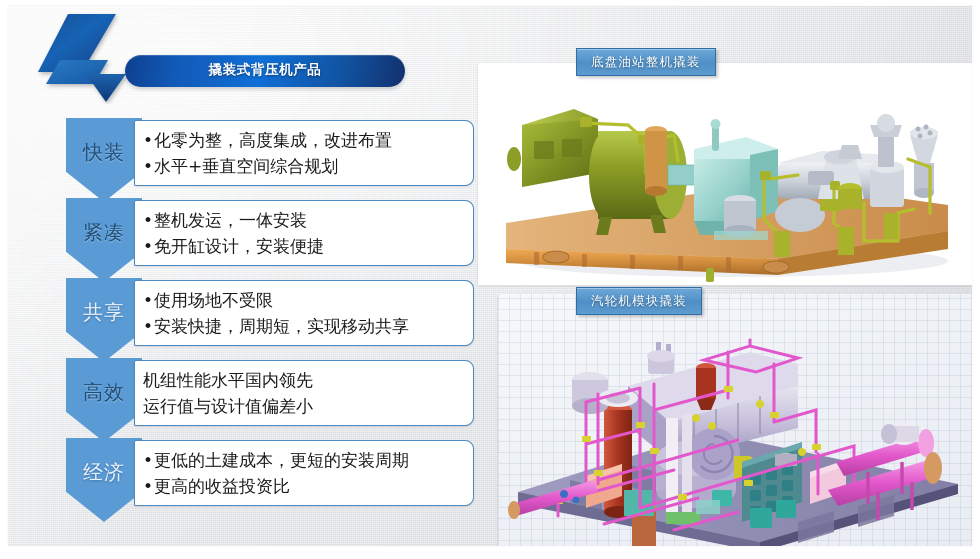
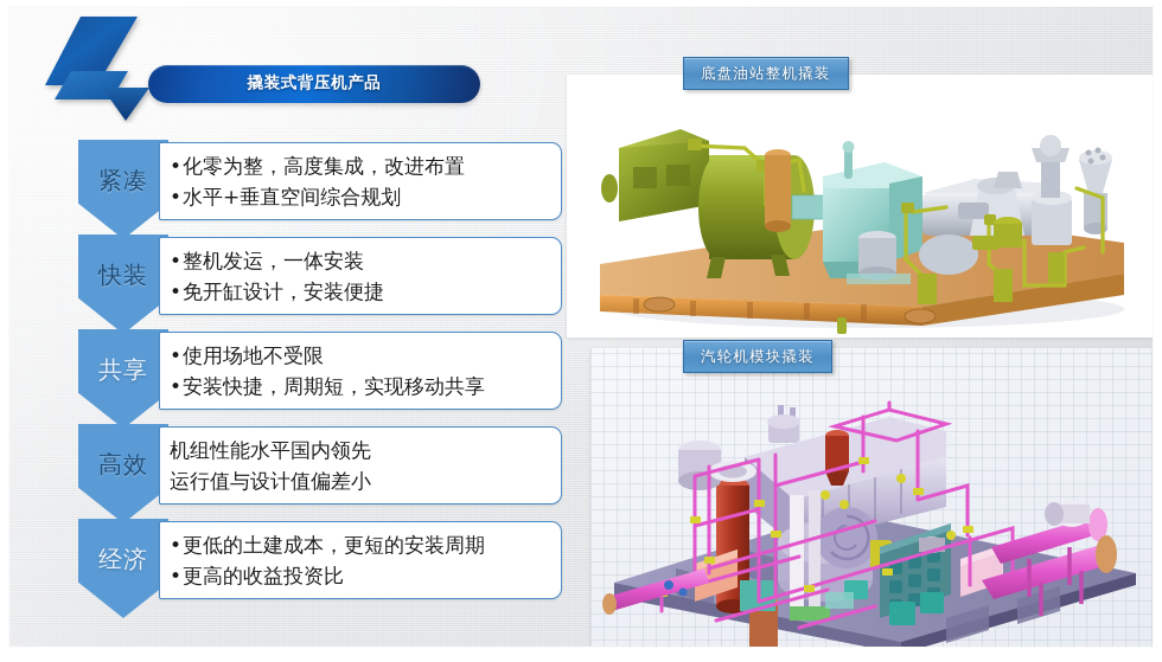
  撬装式背压机产品
- 快装
+ 紧凑
  •化零为整，高度集成，改进布置
  •水平+垂直空间综合规划
- 紧凑
+ 快装
  •整机发运，一体安装
  •免开缸设计，安装便捷
  共享
  •使用场地不受限
  •安装快捷，周期短，实现移动共享
  高效
  机组性能水平国内领先
  运行值与设计值偏差小
  经济
  •更低的土建成本，更短的安装周期
  •更高的收益投资比
  底盘油站整机撬装
  汽轮机模块撬装
